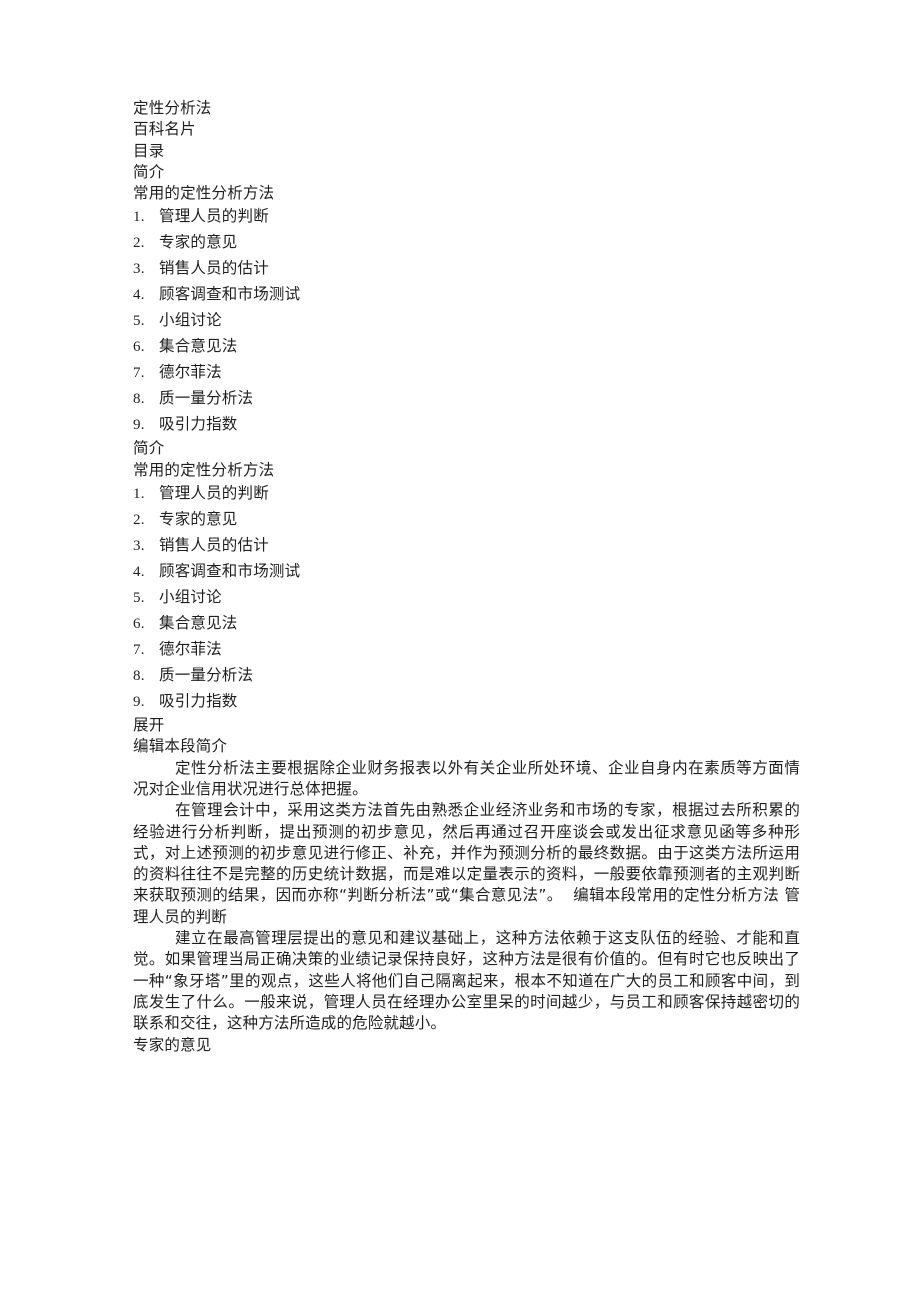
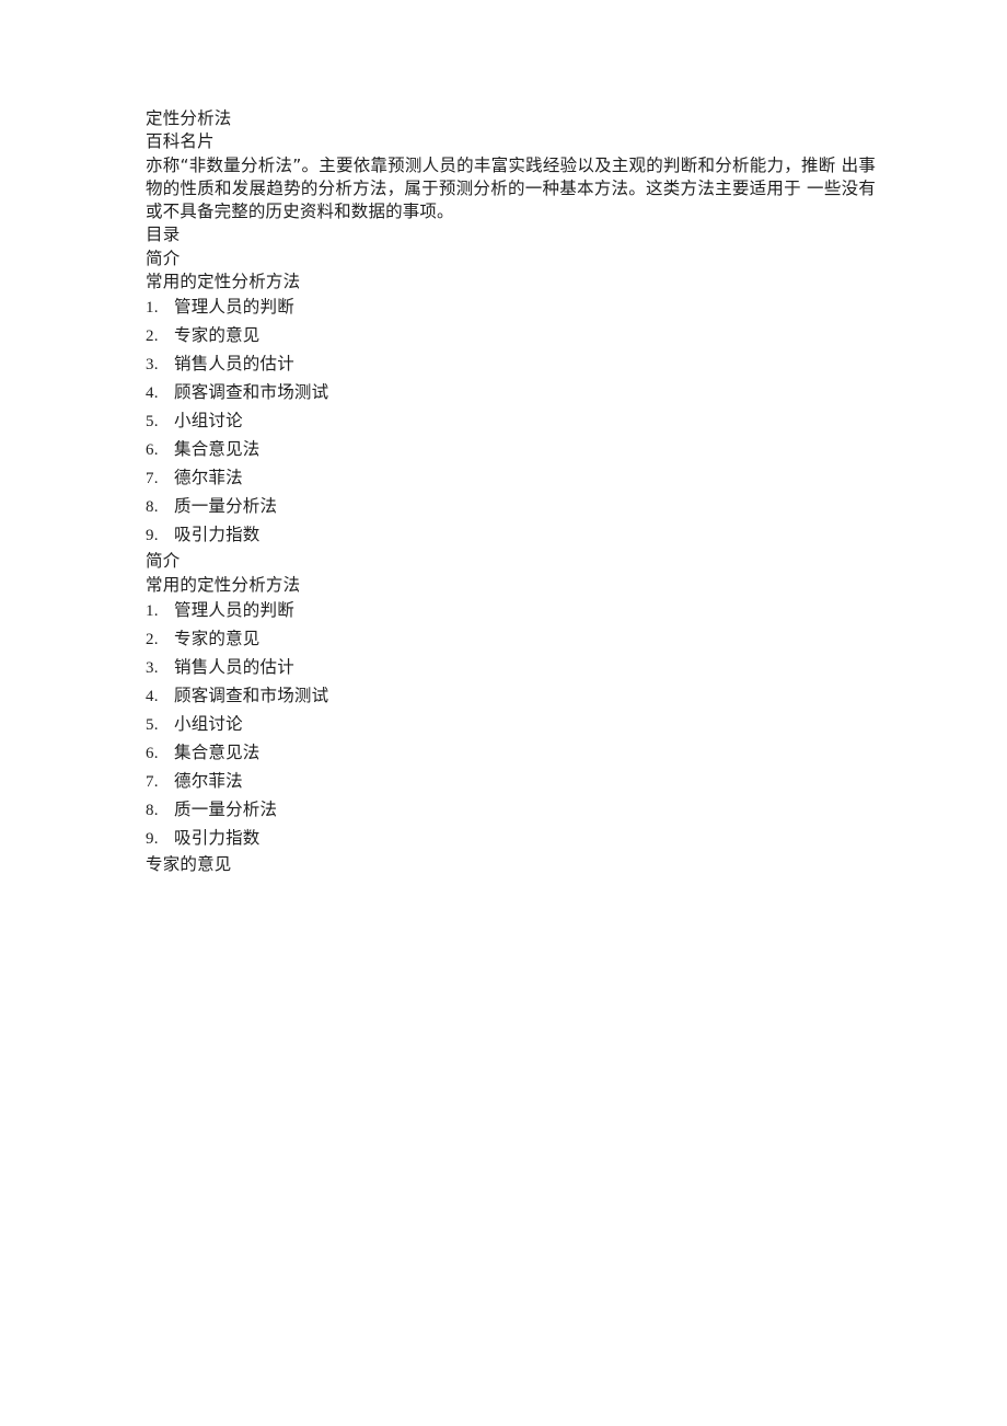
  定性分析法
  百科名片
+ 亦称“非数量分析法”。主要依靠预测人员的丰富实践经验以及主观的判断和分析能力，推断 出事物的性质和发展趋势的分析方法，属于预测分析的一种基本方法。这类方法主要适用于 一些没有或不具备完整的历史资料和数据的事项。
  目录
  简介
  常用的定性分析方法
  1.
  管理人员的判断
  2.
  专家的意见
  3.
  销售人员的估计
  4.
  顾客调查和市场测试
  5.
  小组讨论
  6.
  集合意见法
  7.
  德尔菲法
  8.
  质一量分析法
  9.
  吸引力指数
  简介
  常用的定性分析方法
  1.
  管理人员的判断
  2.
  专家的意见
  3.
  销售人员的估计
  4.
  顾客调查和市场测试
  5.
  小组讨论
  6.
  集合意见法
  7.
  德尔菲法
  8.
  质一量分析法
  9.
  吸引力指数
- 展开
- 编辑本段简介
- 定性分析法主要根据除企业财务报表以外有关企业所处环境、企业自身内在素质等方面情况对企业信用状况进行总体把握。
- 在管理会计中，采用这类方法首先由熟悉企业经济业务和市场的专家，根据过去所积累的经验进行分析判断，提出预测的初步意见，然后再通过召开座谈会或发出征求意见函等多种形式，对上述预测的初步意见进行修正、补充，并作为预测分析的最终数据。由于这类方法所运用的资料往往不是完整的历史统计数据，而是难以定量表示的资料，一般要依靠预测者的主观判断来获取预测的结果，因而亦称“判断分析法”或“集合意见法”。 编辑本段常用的定性分析方法 管理人员的判断
- 建立在最高管理层提出的意见和建议基础上，这种方法依赖于这支队伍的经验、才能和直觉。如果管理当局正确决策的业绩记录保持良好，这种方法是很有价值的。但有时它也反映出了一种“象牙塔”里的观点，这些人将他们自己隔离起来，根本不知道在广大的员工和顾客中间，到底发生了什么。一般来说，管理人员在经理办公室里呆的时间越少，与员工和顾客保持越密切的联系和交往，这种方法所造成的危险就越小。
  专家的意见
